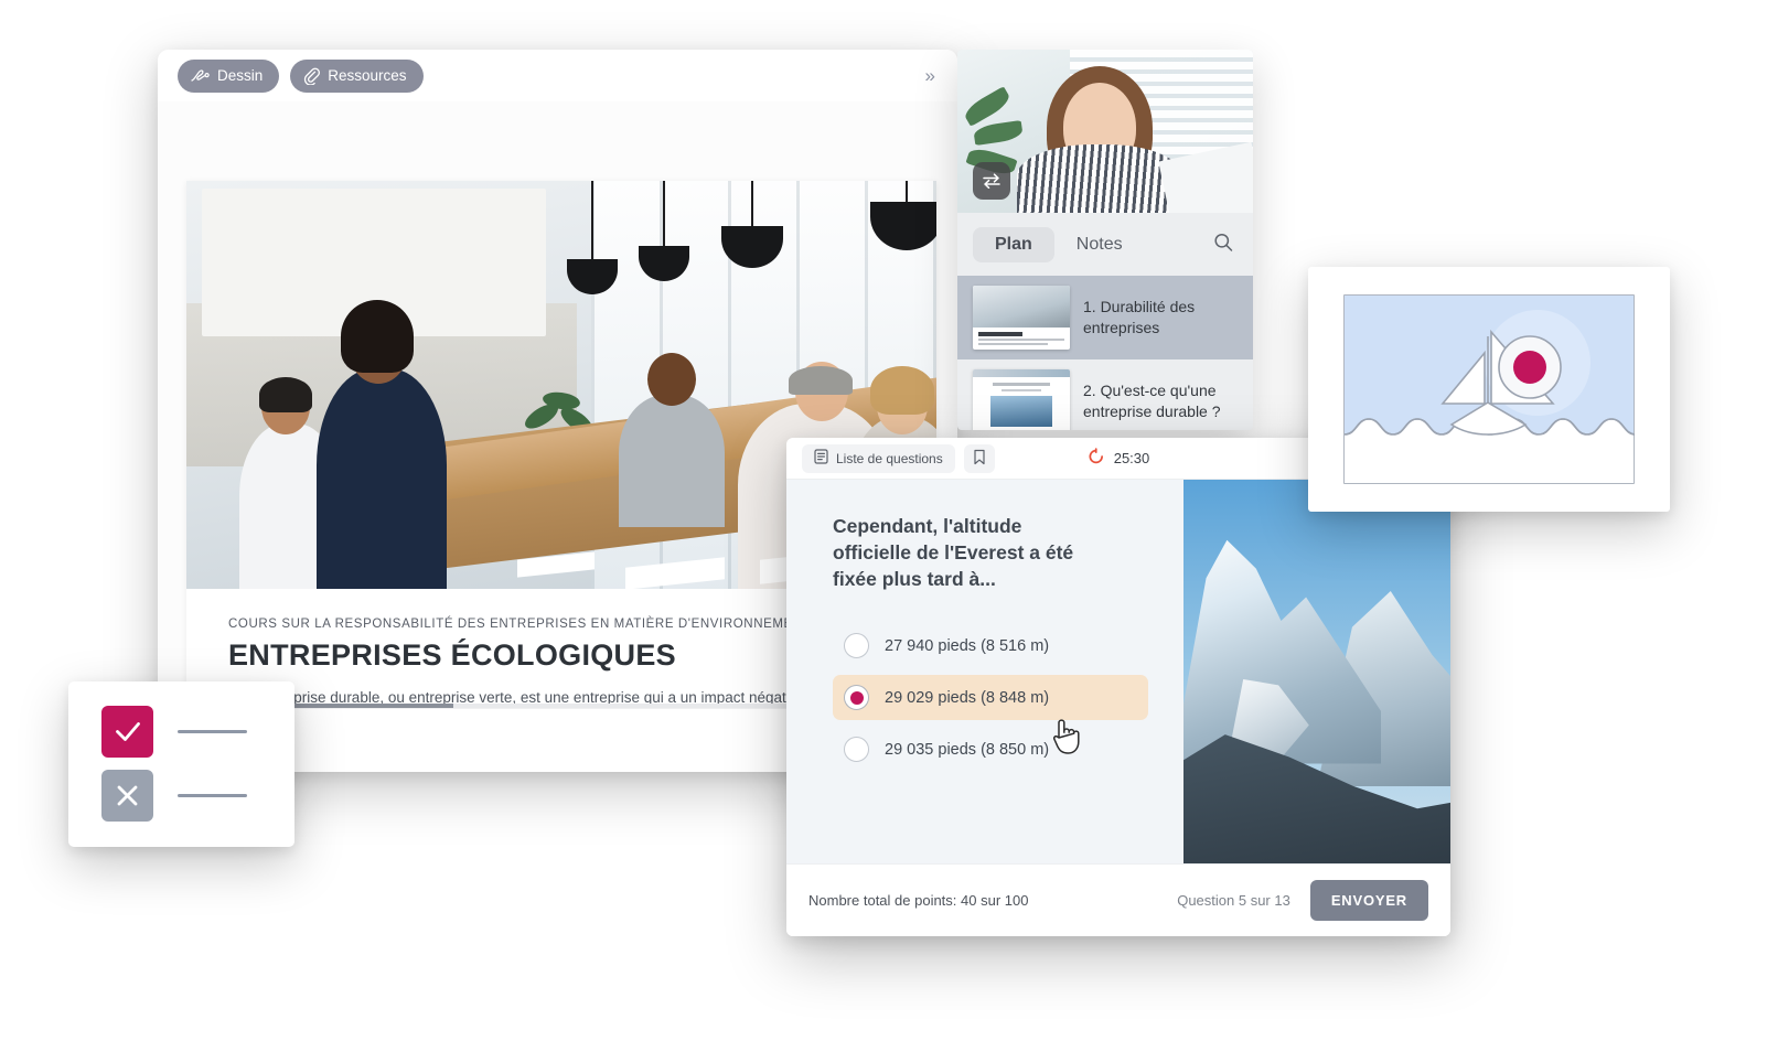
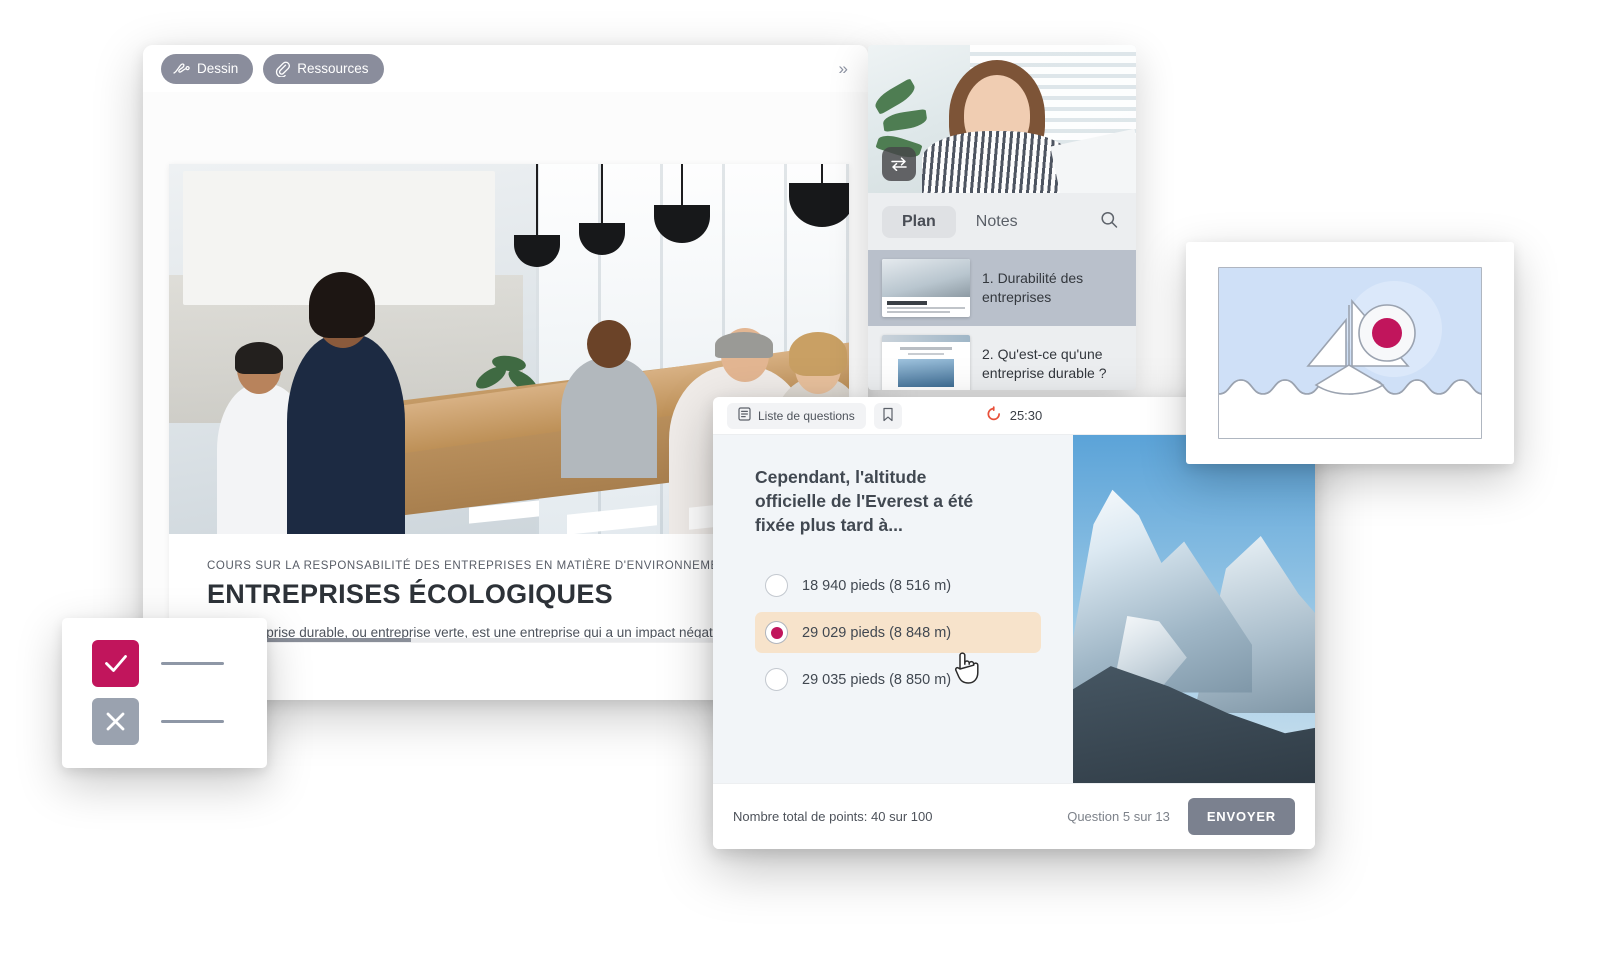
  Dessin
  Ressources
  »
  COURS SUR LA RESPONSABILITÉ DES ENTREPRISES EN MATIÈRE D'ENVIRONNEM
  ENTREPRISES ÉCOLOGIQUES
  Plan
  Notes
  1. Durabilité des entreprises
  2. Qu'est-ce qu'une entreprise durable ?
  Liste de questions
  25:30
  Cependant, l'altitude officielle de l'Everest a été fixée plus tard à...
- 27 940 pieds (8 516 m)
+ 18 940 pieds (8 516 m)
  29 029 pieds (8 848 m)
  29 035 pieds (8 850 m)
  Nombre total de points: 40 sur 100
  Question 5 sur 13
  ENVOYER
